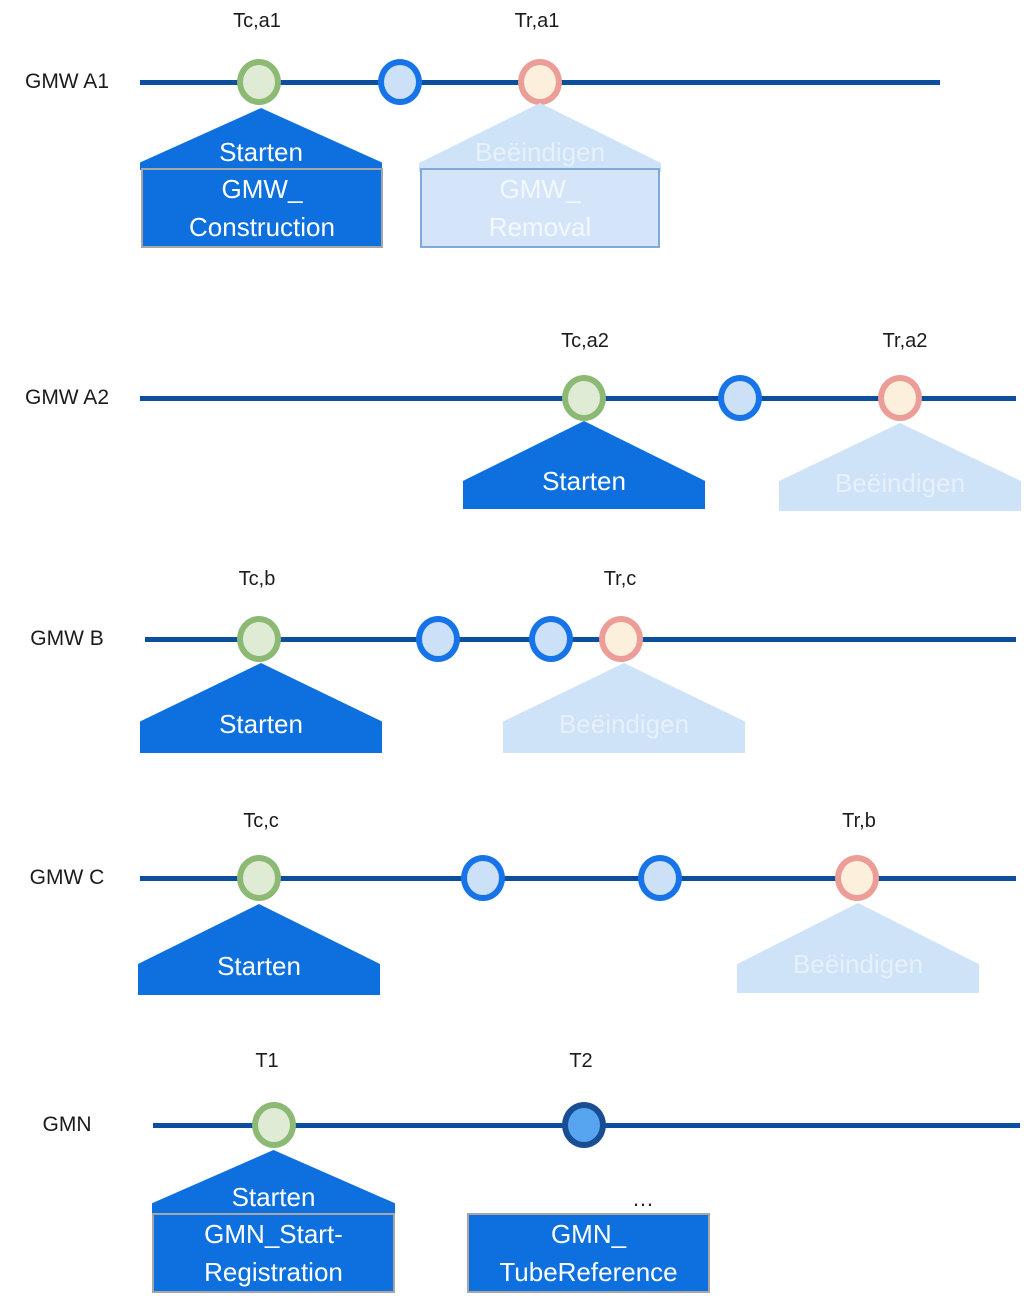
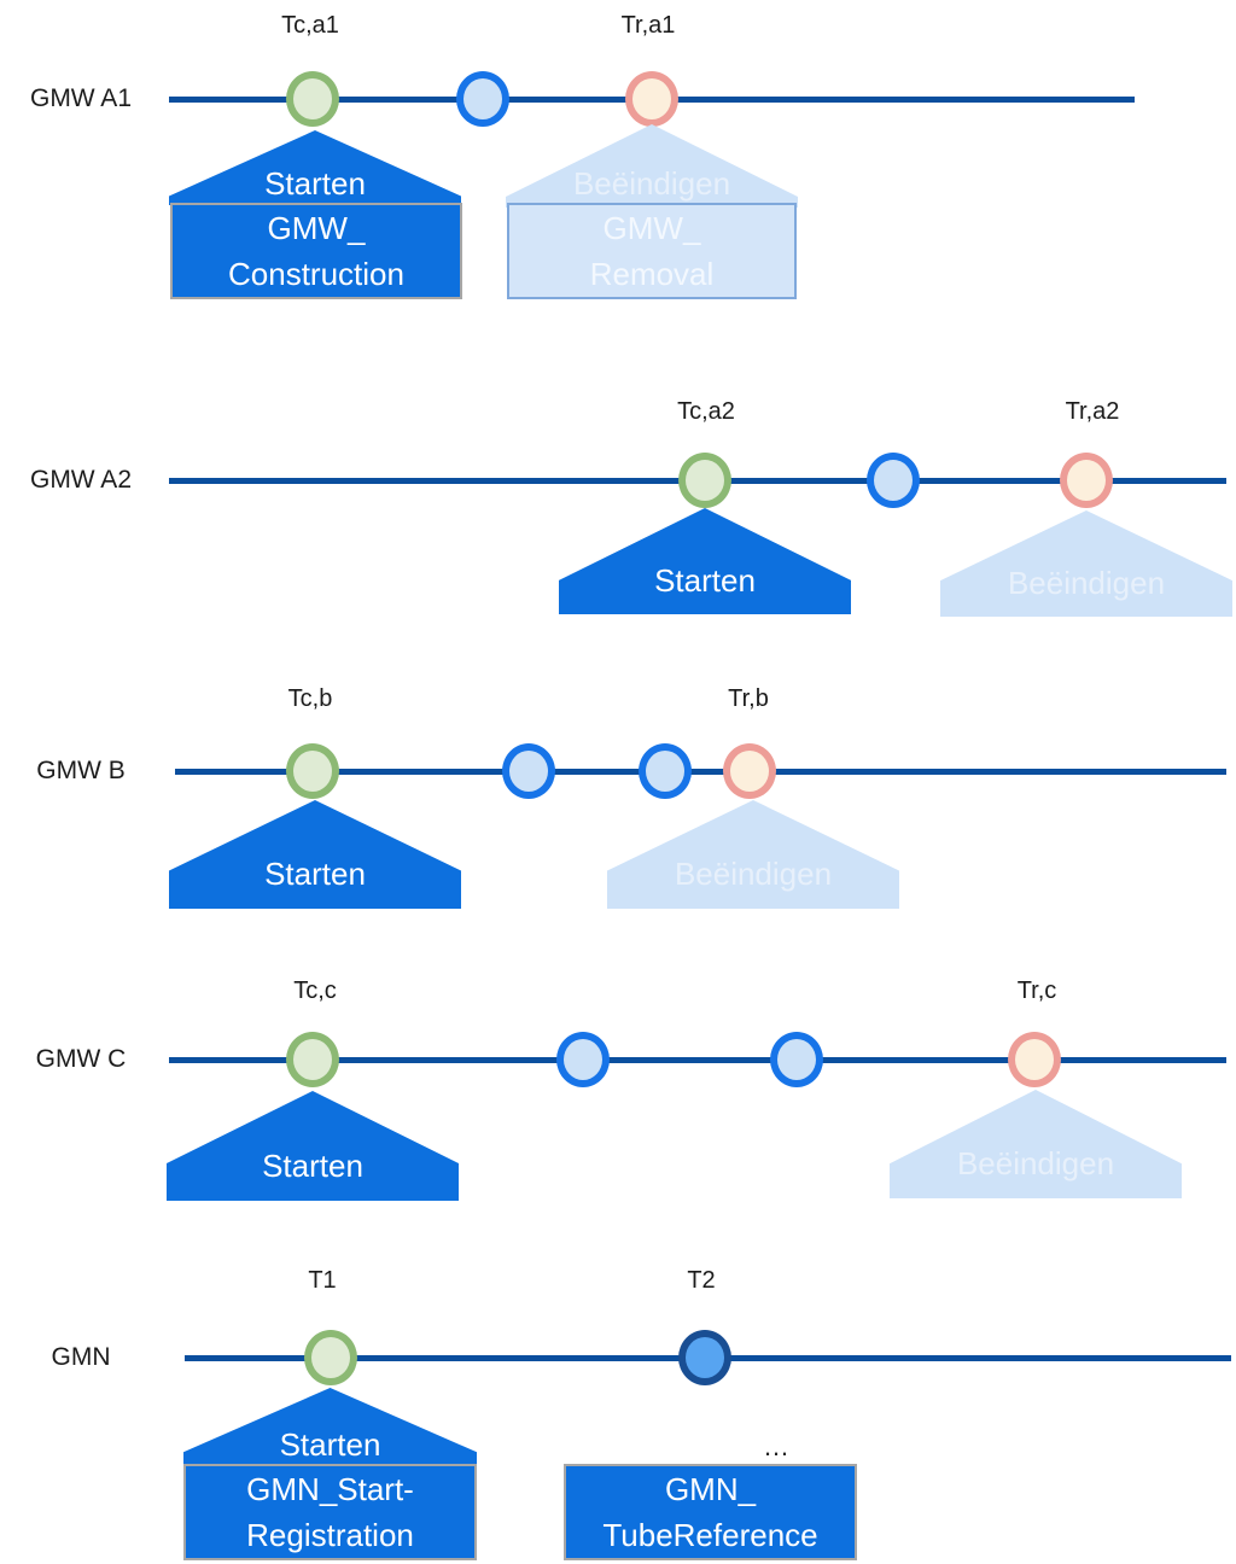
  GMW A1
  Tc,a1
  Tr,a1
  Starten
  GMW_
  Construction
  Beëindigen
  GMW_
  Removal
  GMW A2
  Tc,a2
  Tr,a2
  Starten
  Beëindigen
  GMW B
  Tc,b
- Tr,c
+ Tr,b
  Starten
  Beëindigen
  GMW C
  Tc,c
- Tr,b
+ Tr,c
  Starten
  Beëindigen
  GMN
  T1
  T2
  Starten
  GMN_Start-
  Registration
  …
  GMN_
  TubeReference
